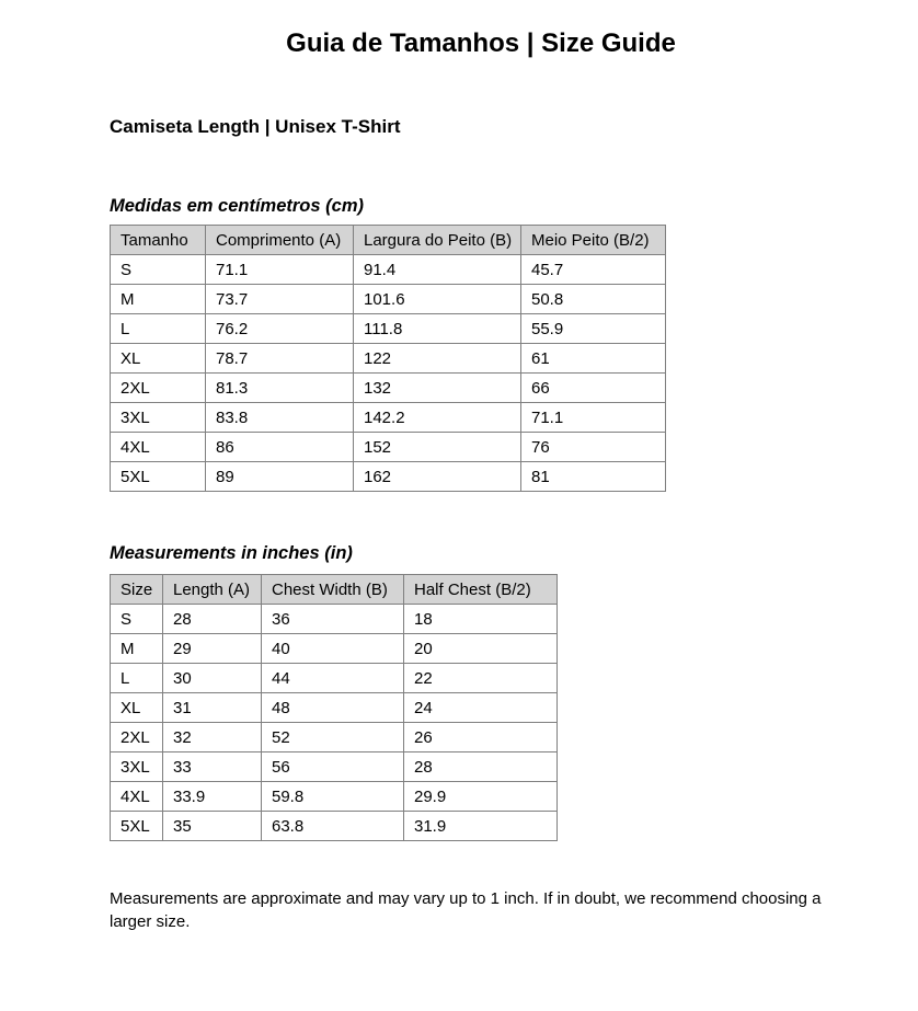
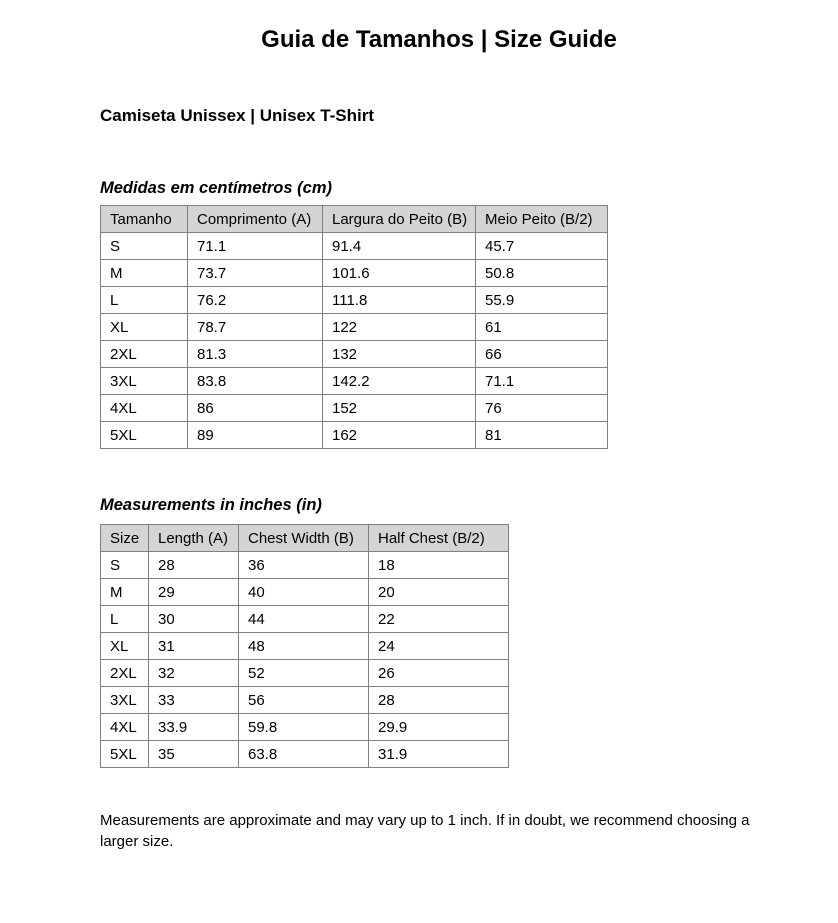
  Guia de Tamanhos | Size Guide
- Camiseta Length | Unisex T-Shirt
+ Camiseta Unissex | Unisex T-Shirt
  Medidas em centímetros (cm)
  Tamanho	Comprimento (A)	Largura do Peito (B)	Meio Peito (B/2)
  S	71.1	91.4	45.7
  M	73.7	101.6	50.8
  L	76.2	111.8	55.9
  XL	78.7	122	61
  2XL	81.3	132	66
  3XL	83.8	142.2	71.1
  4XL	86	152	76
  5XL	89	162	81
  Measurements in inches (in)
  Size	Length (A)	Chest Width (B)	Half Chest (B/2)
  S	28	36	18
  M	29	40	20
  L	30	44	22
  XL	31	48	24
  2XL	32	52	26
  3XL	33	56	28
  4XL	33.9	59.8	29.9
  5XL	35	63.8	31.9
  Measurements are approximate and may vary up to 1 inch. If in doubt, we recommend choosing a larger size.
